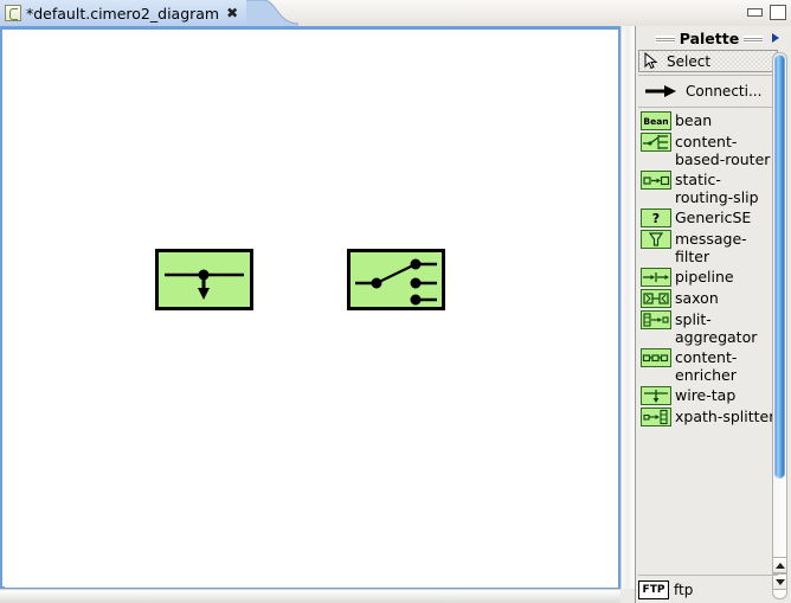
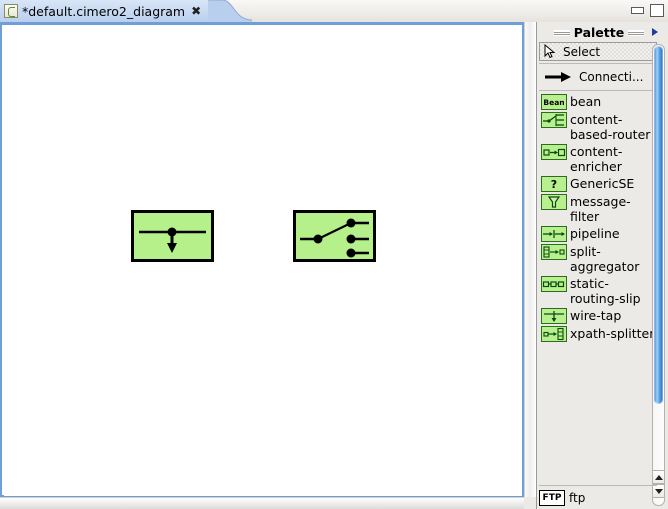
  *default.cimero2_diagram
  ✖
  Palette
  Select
  Connecti...
  Bean
  bean
  content-based-router
- static-routing-slip
+ content-enricher
  ?
  GenericSE
  message-filter
  pipeline
- saxon
  split-aggregator
- content-enricher
+ static-routing-slip
  wire-tap
  xpath-splitte
  FTP
  ftp
